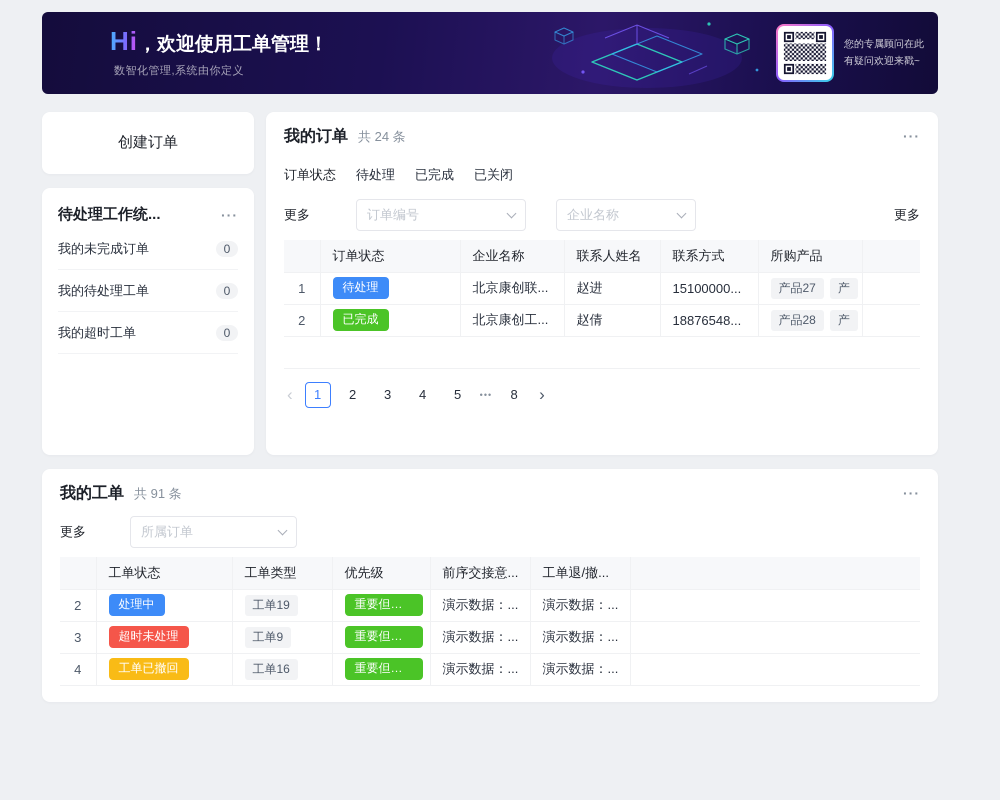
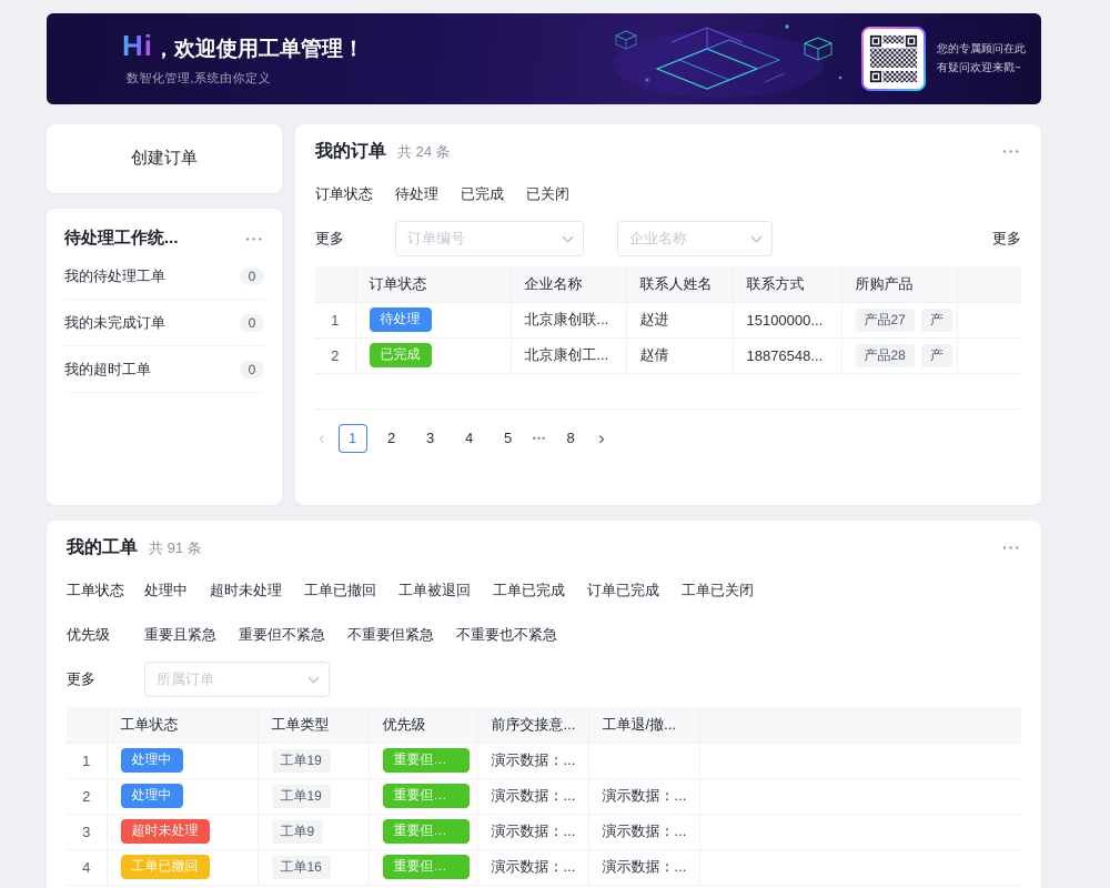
  Hi
  ，欢迎使用工单管理！
  数智化管理,系统由你定义
  您的专属顾问在此
  有疑问欢迎来戳~
  创建订单
  待处理工作统...
  ···
- 我的未完成订单
+ 我的待处理工单
  0
- 我的待处理工单
+ 我的未完成订单
  0
  我的超时工单
  0
  我的订单
  共 24 条
  ···
  订单状态
  待处理
  已完成
  已关闭
  更多
  订单编号
  企业名称
  更多
  	订单状态	企业名称	联系人姓名	联系方式	所购产品
  1	待处理	北京康创联...	赵进	15100000...	产品27 产
  2	已完成	北京康创工...	赵倩	18876548...	产品28 产
  ‹
  1
  2
  3
  4
  5
  •••
  8
  ›
  我的工单
  共 91 条
  ···
+ 工单状态
+ 处理中
+ 超时未处理
+ 工单已撤回
+ 工单被退回
+ 工单已完成
+ 订单已完成
+ 工单已关闭
+ 优先级
+ 重要且紧急
+ 重要但不紧急
+ 不重要但紧急
+ 不重要也不紧急
  更多
  所属订单
  	工单状态	工单类型	优先级	前序交接意...	工单退/撤...
+ 1	处理中	工单19	重要但不紧急	演示数据：...
  2	处理中	工单19	重要但不紧急	演示数据：...	演示数据：...
  3	超时未处理	工单9	重要但不紧急	演示数据：...	演示数据：...
  4	工单已撤回	工单16	重要但不紧急	演示数据：...	演示数据：...
